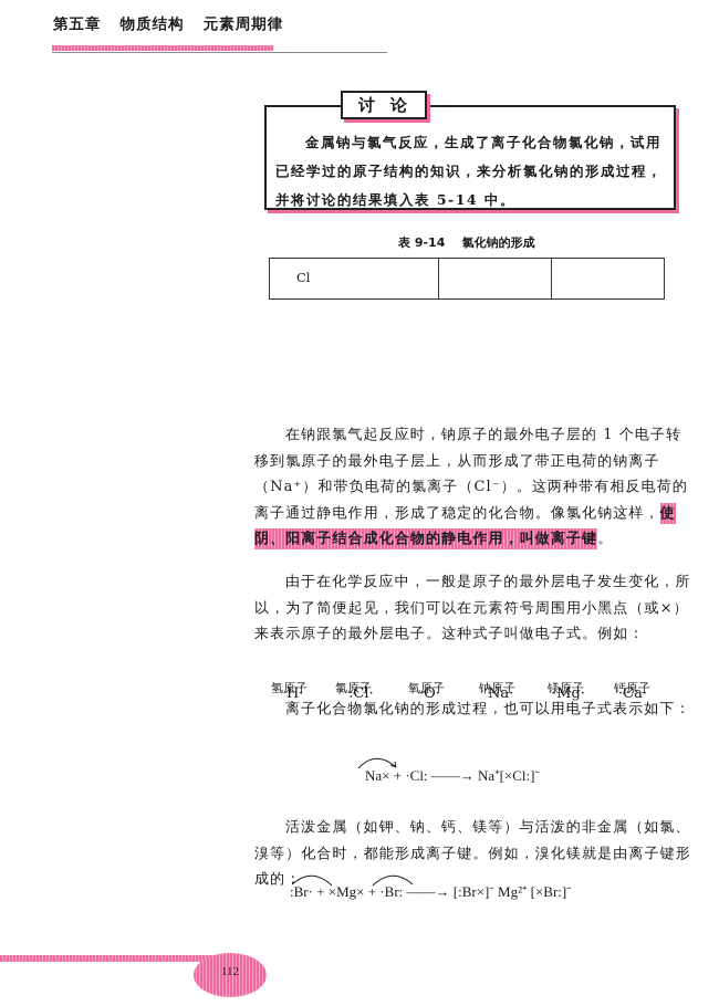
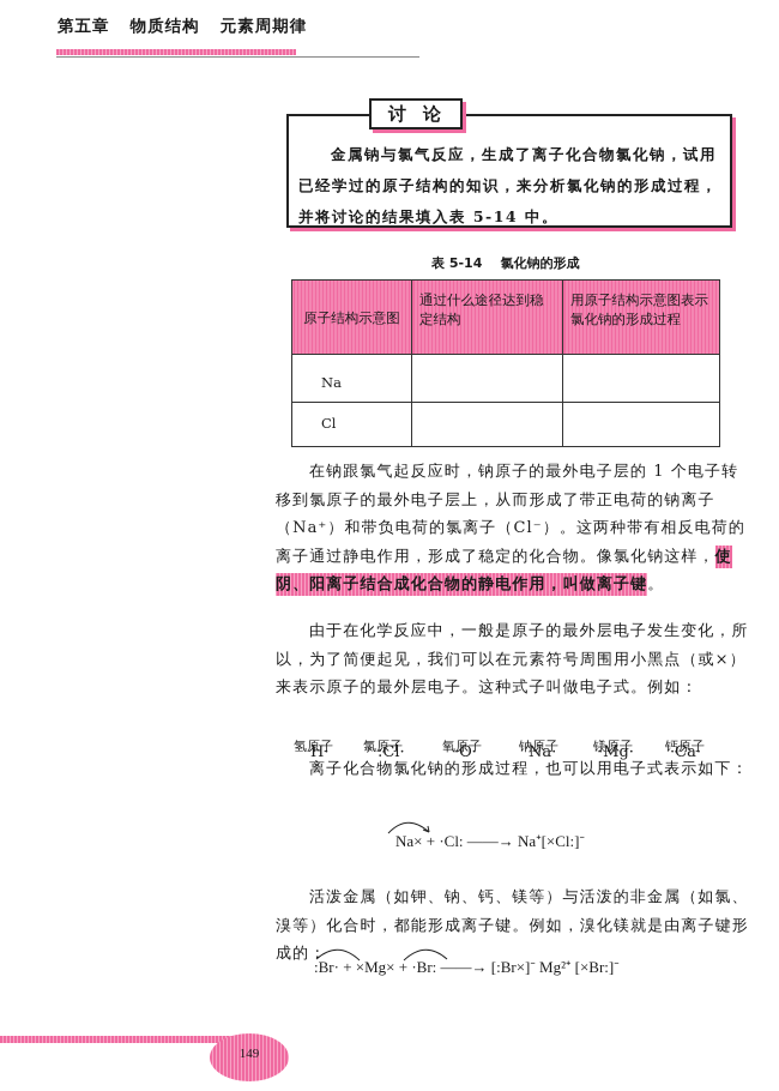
  第五章 物质结构 元素周期律
  讨论
  金属钠与氯气反应，生成了离子化合物氯化钠，试用已经学过的原子结构的知识，来分析氯化钠的形成过程，并将讨论的结果填入表 5-14 中。
- 表 9-14 氯化钠的形成
+ 表 5-14 氯化钠的形成
+ 原子结构示意图	通过什么途径达到稳定结构	用原子结构示意图表示氯化钠的形成过程
+ Na
  Cl
  在钠跟氯气起反应时，钠原子的最外电子层的 1 个电子转移到氯原子的最外电子层上，从而形成了带正电荷的钠离子（Na⁺）和带负电荷的氯离子（Cl⁻）。这两种带有相反电荷的离子通过静电作用，形成了稳定的化合物。像氯化钠这样，使阴、阳离子结合成化合物的静电作用，叫做离子键。
  由于在化学反应中，一般是原子的最外层电子发生变化，所以，为了简便起见，我们可以在元素符号周围用小黑点（或×）来表示原子的最外层电子。这种式子叫做电子式。例如：
  H·
  氢原子
  :Cl·
  氯原子
  ·O·
  氧原子
  Na·
  钠原子
  ·Mg·
  镁原子
  ·Ca·
  钙原子
  离子化合物氯化钠的形成过程，也可以用电子式表示如下：
  Na× + ·Cl: ——→ Na⁺[×Cl:]⁻
  活泼金属（如钾、钠、钙、镁等）与活泼的非金属（如氯、溴等）化合时，都能形成离子键。例如，溴化镁就是由离子键形成的：
  :Br· + ×Mg× + ·Br: ——→ [:Br×]⁻ Mg²⁺ [×Br:]⁻
- 112
+ 149
